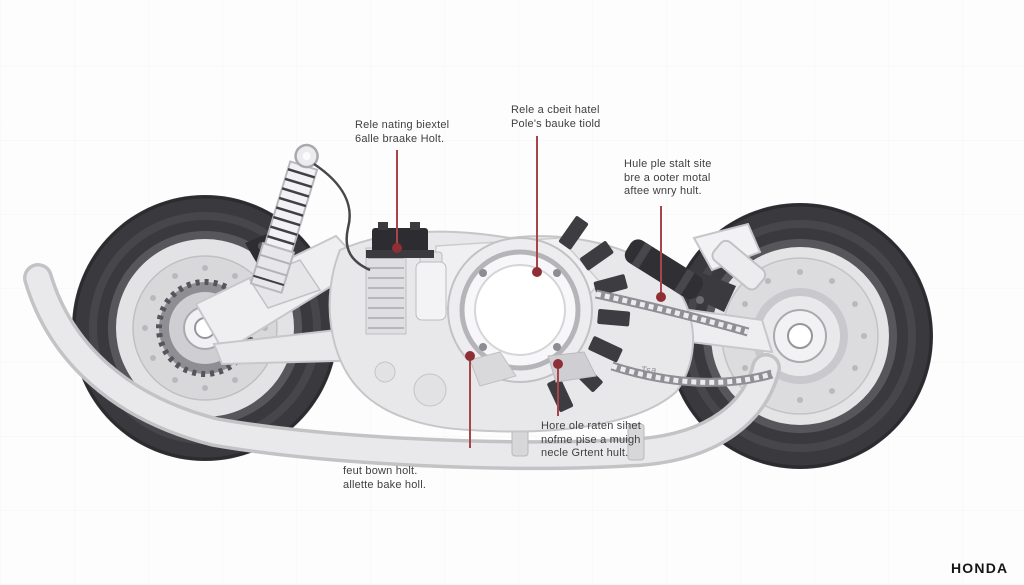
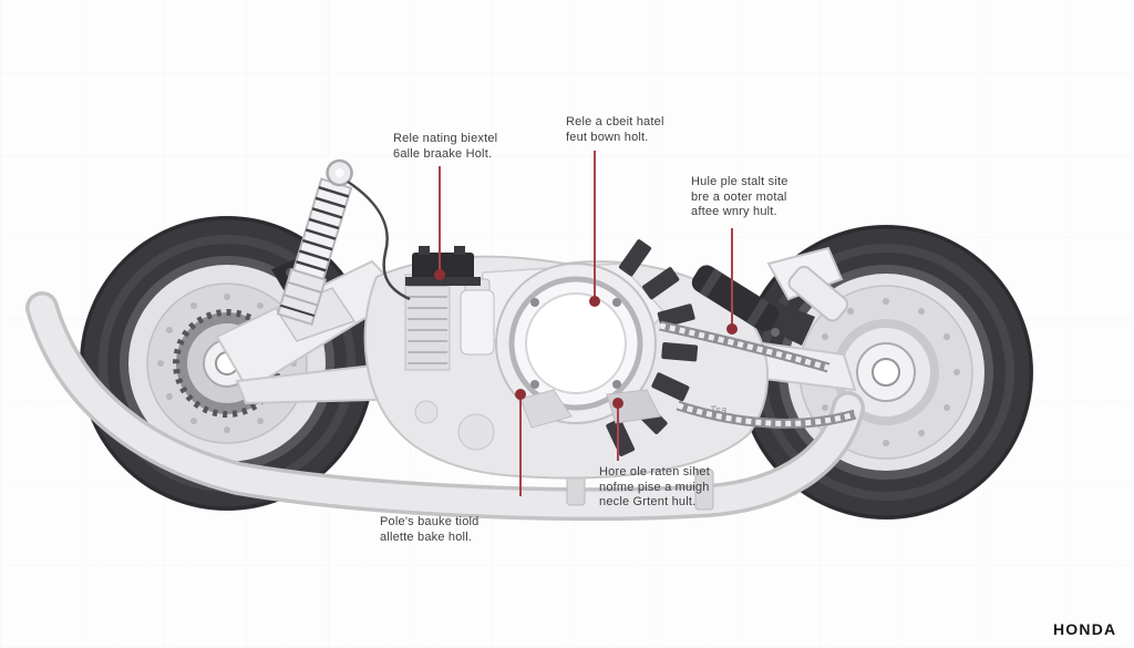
  Rele nating biextel
  6alle braake Holt.
  Rele a cbeit hatel
- Pole's bauke tiold
+ feut bown holt.
  Hule ple stalt site
  bre a ooter motal
  aftee wnry hult.
- feut bown holt.
+ Pole's bauke tiold
  allette bake holl.
  Hore ole raten sihet
  nofme pise a muigh
  necle Grtent hult.
  Tsa
  HONDA
